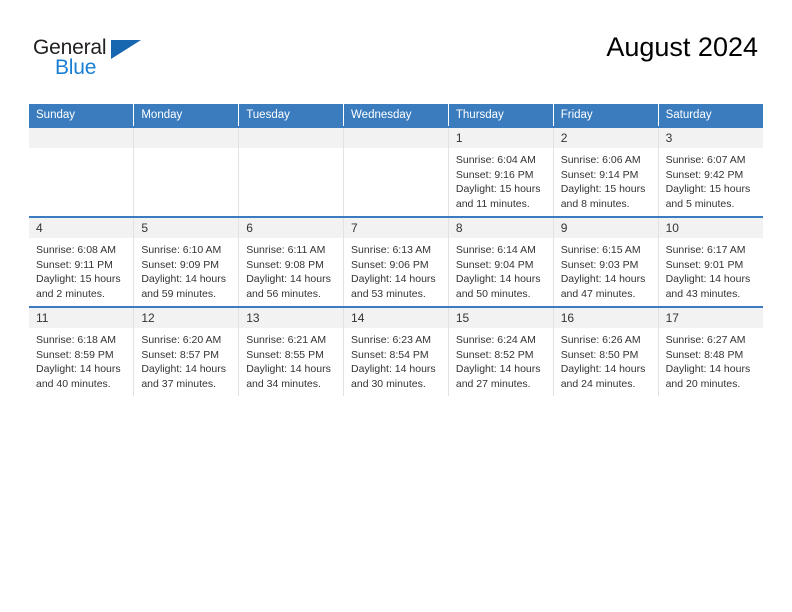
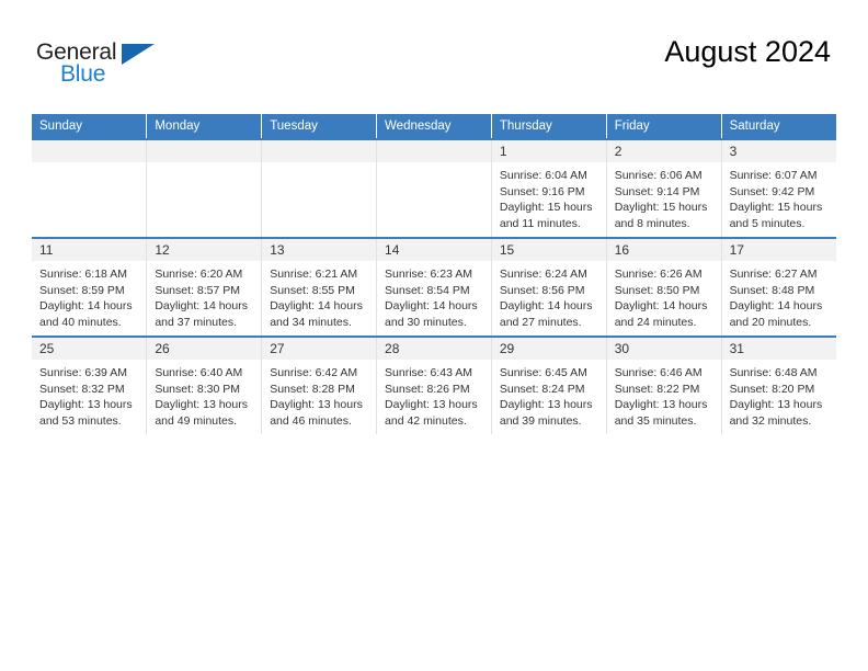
  General
  Blue
  August 2024
  Sunday	Monday	Tuesday	Wednesday	Thursday	Friday	Saturday
  				1Sunrise: 6:04 AMSunset: 9:16 PMDaylight: 15 hoursand 11 minutes.	2Sunrise: 6:06 AMSunset: 9:14 PMDaylight: 15 hoursand 8 minutes.	3Sunrise: 6:07 AMSunset: 9:42 PMDaylight: 15 hoursand 5 minutes.
- 4Sunrise: 6:08 AMSunset: 9:11 PMDaylight: 15 hoursand 2 minutes.	5Sunrise: 6:10 AMSunset: 9:09 PMDaylight: 14 hoursand 59 minutes.	6Sunrise: 6:11 AMSunset: 9:08 PMDaylight: 14 hoursand 56 minutes.	7Sunrise: 6:13 AMSunset: 9:06 PMDaylight: 14 hoursand 53 minutes.	8Sunrise: 6:14 AMSunset: 9:04 PMDaylight: 14 hoursand 50 minutes.	9Sunrise: 6:15 AMSunset: 9:03 PMDaylight: 14 hoursand 47 minutes.	10Sunrise: 6:17 AMSunset: 9:01 PMDaylight: 14 hoursand 43 minutes.
- 11Sunrise: 6:18 AMSunset: 8:59 PMDaylight: 14 hoursand 40 minutes.	12Sunrise: 6:20 AMSunset: 8:57 PMDaylight: 14 hoursand 37 minutes.	13Sunrise: 6:21 AMSunset: 8:55 PMDaylight: 14 hoursand 34 minutes.	14Sunrise: 6:23 AMSunset: 8:54 PMDaylight: 14 hoursand 30 minutes.	15Sunrise: 6:24 AMSunset: 8:52 PMDaylight: 14 hoursand 27 minutes.	16Sunrise: 6:26 AMSunset: 8:50 PMDaylight: 14 hoursand 24 minutes.	17Sunrise: 6:27 AMSunset: 8:48 PMDaylight: 14 hoursand 20 minutes.
+ 11Sunrise: 6:18 AMSunset: 8:59 PMDaylight: 14 hoursand 40 minutes.	12Sunrise: 6:20 AMSunset: 8:57 PMDaylight: 14 hoursand 37 minutes.	13Sunrise: 6:21 AMSunset: 8:55 PMDaylight: 14 hoursand 34 minutes.	14Sunrise: 6:23 AMSunset: 8:54 PMDaylight: 14 hoursand 30 minutes.	15Sunrise: 6:24 AMSunset: 8:56 PMDaylight: 14 hoursand 27 minutes.	16Sunrise: 6:26 AMSunset: 8:50 PMDaylight: 14 hoursand 24 minutes.	17Sunrise: 6:27 AMSunset: 8:48 PMDaylight: 14 hoursand 20 minutes.
+ 25Sunrise: 6:39 AMSunset: 8:32 PMDaylight: 13 hoursand 53 minutes.	26Sunrise: 6:40 AMSunset: 8:30 PMDaylight: 13 hoursand 49 minutes.	27Sunrise: 6:42 AMSunset: 8:28 PMDaylight: 13 hoursand 46 minutes.	28Sunrise: 6:43 AMSunset: 8:26 PMDaylight: 13 hoursand 42 minutes.	29Sunrise: 6:45 AMSunset: 8:24 PMDaylight: 13 hoursand 39 minutes.	30Sunrise: 6:46 AMSunset: 8:22 PMDaylight: 13 hoursand 35 minutes.	31Sunrise: 6:48 AMSunset: 8:20 PMDaylight: 13 hoursand 32 minutes.
